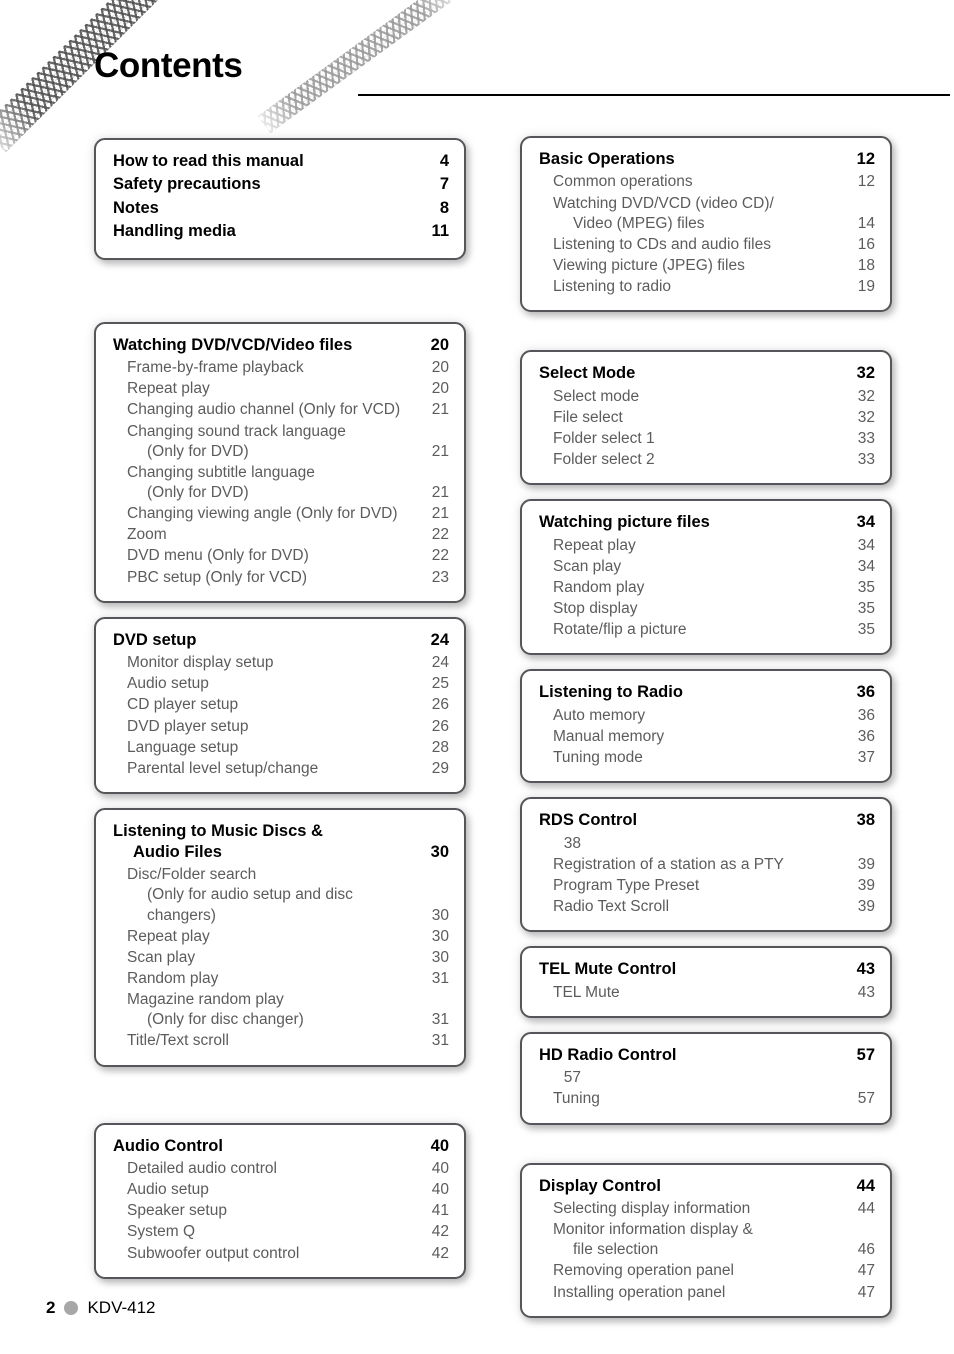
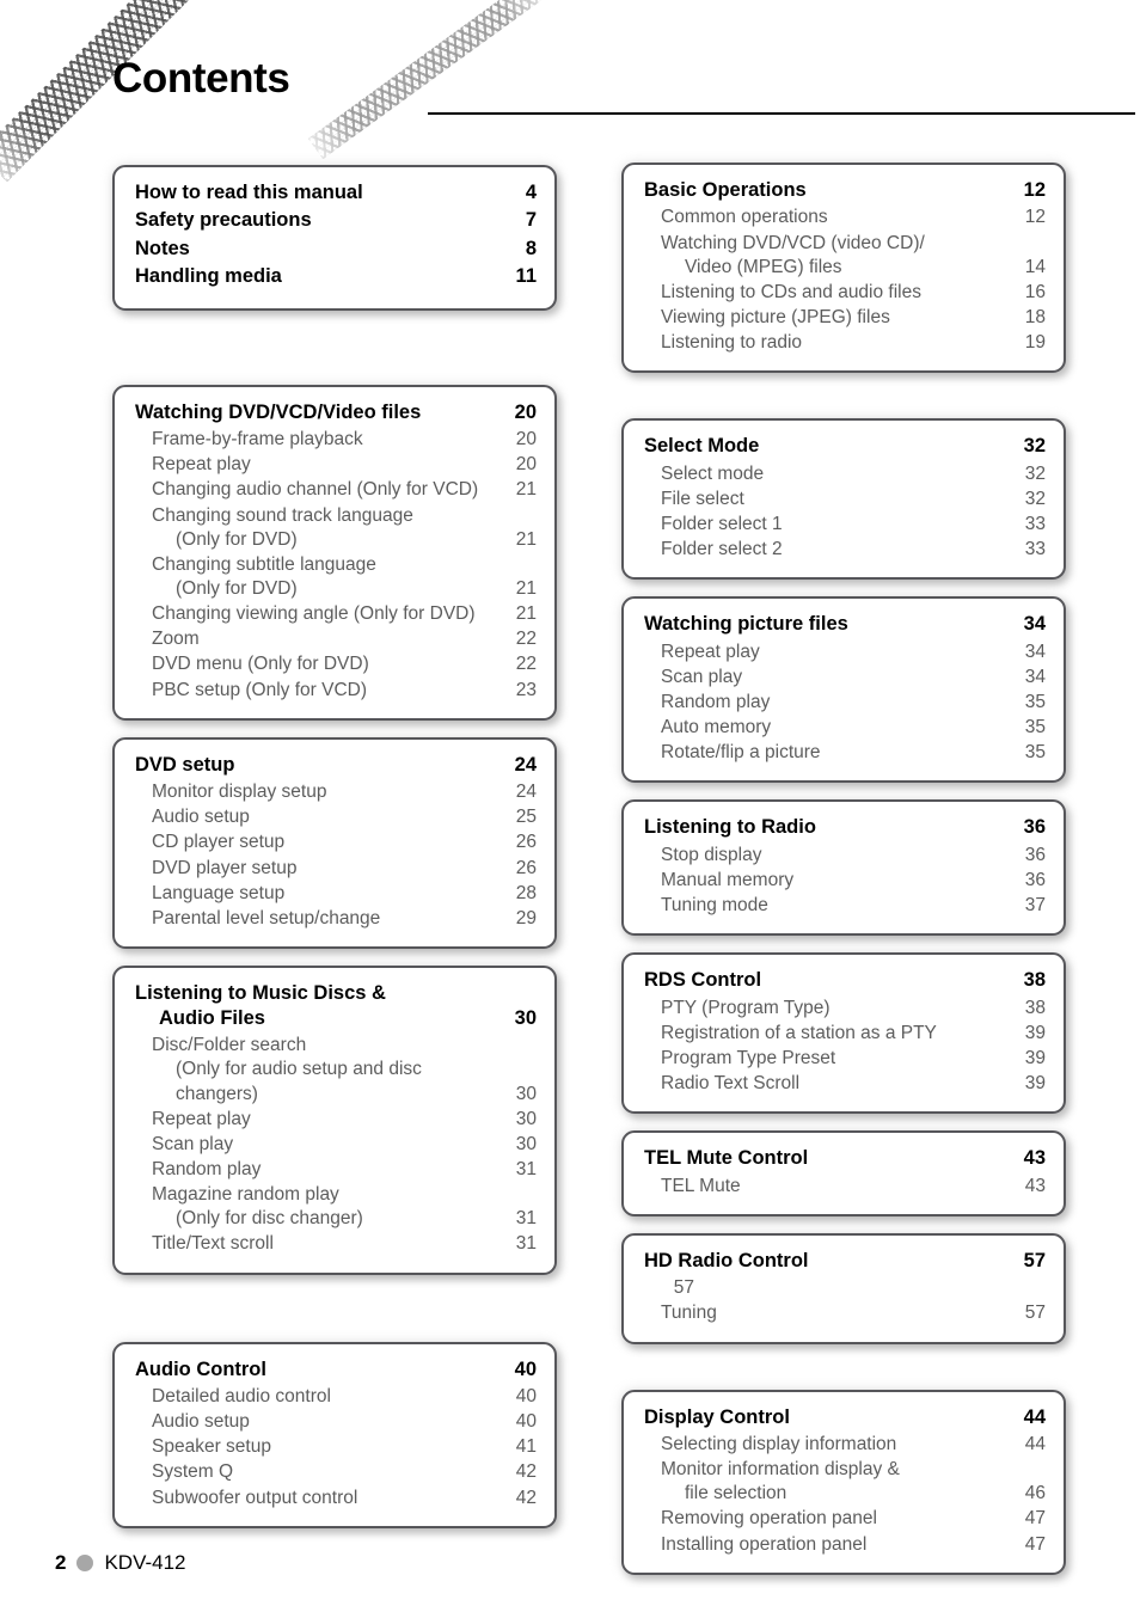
  Contents
  How to read this manual
  4
  Safety precautions
  7
  Notes
  8
  Handling media
  11
  Watching DVD/VCD/Video files
  20
  Frame-by-frame playback
  20
  Repeat play
  20
  Changing audio channel (Only for VCD)
  21
  Changing sound track language
  (Only for DVD)
  21
  Changing subtitle language
  (Only for DVD)
  21
  Changing viewing angle (Only for DVD)
  21
  Zoom
  22
  DVD menu (Only for DVD)
  22
  PBC setup (Only for VCD)
  23
  DVD setup
  24
  Monitor display setup
  24
  Audio setup
  25
  CD player setup
  26
  DVD player setup
  26
  Language setup
  28
  Parental level setup/change
  29
  Listening to Music Discs &
  Audio Files
  30
  Disc/Folder search
  (Only for audio setup and disc changers)
  30
  Repeat play
  30
  Scan play
  30
  Random play
  31
  Magazine random play
  (Only for disc changer)
  31
  Title/Text scroll
  31
  Audio Control
  40
  Detailed audio control
  40
  Audio setup
  40
  Speaker setup
  41
  System Q
  42
  Subwoofer output control
  42
  Basic Operations
  12
  Common operations
  12
  Watching DVD/VCD (video CD)/
  Video (MPEG) files
  14
  Listening to CDs and audio files
  16
  Viewing picture (JPEG) files
  18
  Listening to radio
  19
  Select Mode
  32
  Select mode
  32
  File select
  32
  Folder select 1
  33
  Folder select 2
  33
  Watching picture files
  34
  Repeat play
  34
  Scan play
  34
  Random play
  35
- Stop display
+ Auto memory
  35
  Rotate/flip a picture
  35
  Listening to Radio
  36
- Auto memory
+ Stop display
  36
  Manual memory
  36
  Tuning mode
  37
  RDS Control
  38
+ PTY (Program Type)
  38
  Registration of a station as a PTY
  39
  Program Type Preset
  39
  Radio Text Scroll
  39
  TEL Mute Control
  43
  TEL Mute
  43
  HD Radio Control
  57
  57
  Tuning
  57
  Display Control
  44
  Selecting display information
  44
  Monitor information display &
  file selection
  46
  Removing operation panel
  47
  Installing operation panel
  47
  2
  KDV-412
